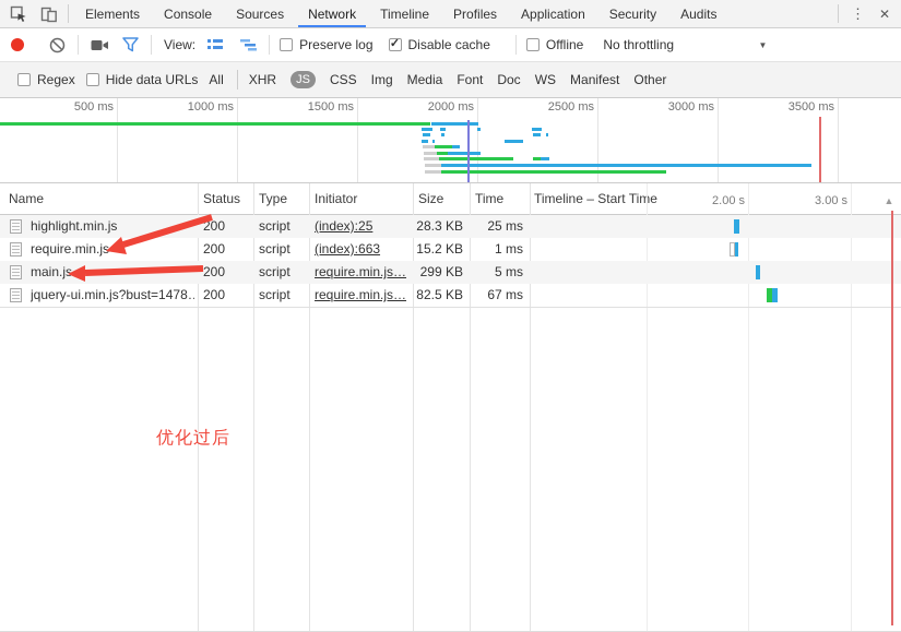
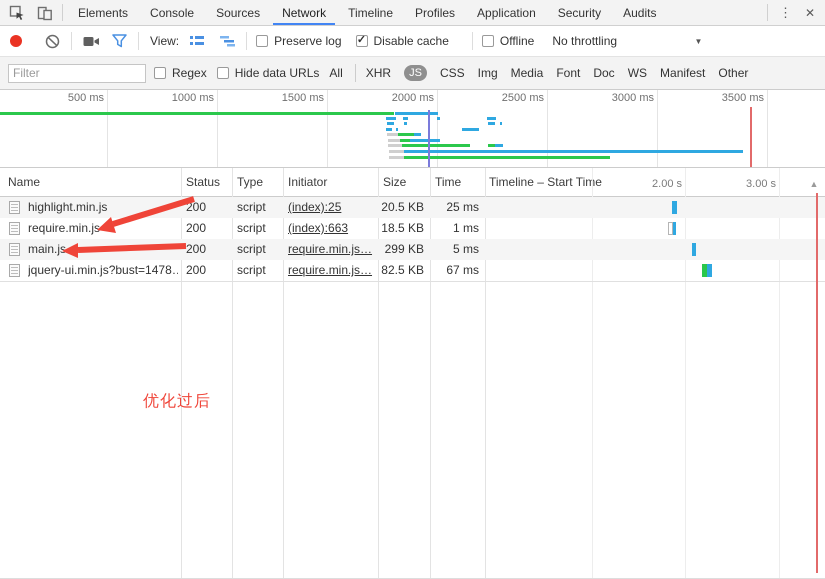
  Elements
  Console
  Sources
  Network
  Timeline
  Profiles
  Application
  Security
  Audits
  ⋮
  ✕
  View:
  Preserve log
  Disable cache
  Offline
  No throttling
  ▼
+ Filter
  Regex
  Hide data URLs
  All
  XHR
  JS
  CSS
  Img
  Media
  Font
  Doc
  WS
  Manifest
  Other
  500 ms
  1000 ms
  1500 ms
  2000 ms
  2500 ms
  3000 ms
  3500 ms
  Name
  Status
  Type
  Initiator
  Size
  Time
  Timeline – Start Time
  2.00 s
  3.00 s
  highlight.min.js
  200
  script
  (index):25
- 28.3 KB
+ 20.5 KB
  25 ms
  require.min.js
  200
  script
  (index):663
- 15.2 KB
+ 18.5 KB
  1 ms
  main.js
  200
  script
  require.min.js…
  299 KB
  5 ms
  jquery-ui.min.js?bust=1478…
  200
  script
  require.min.js…
  82.5 KB
  67 ms
  ▲
  优化过后
